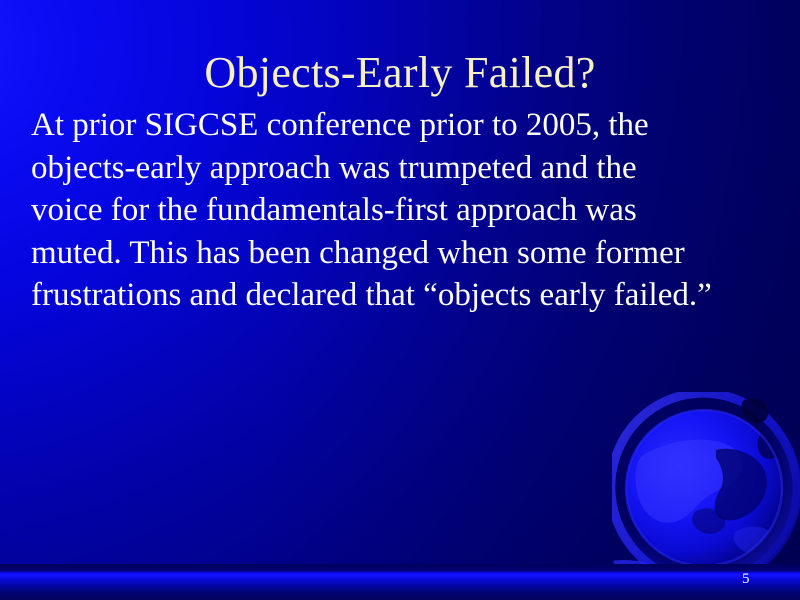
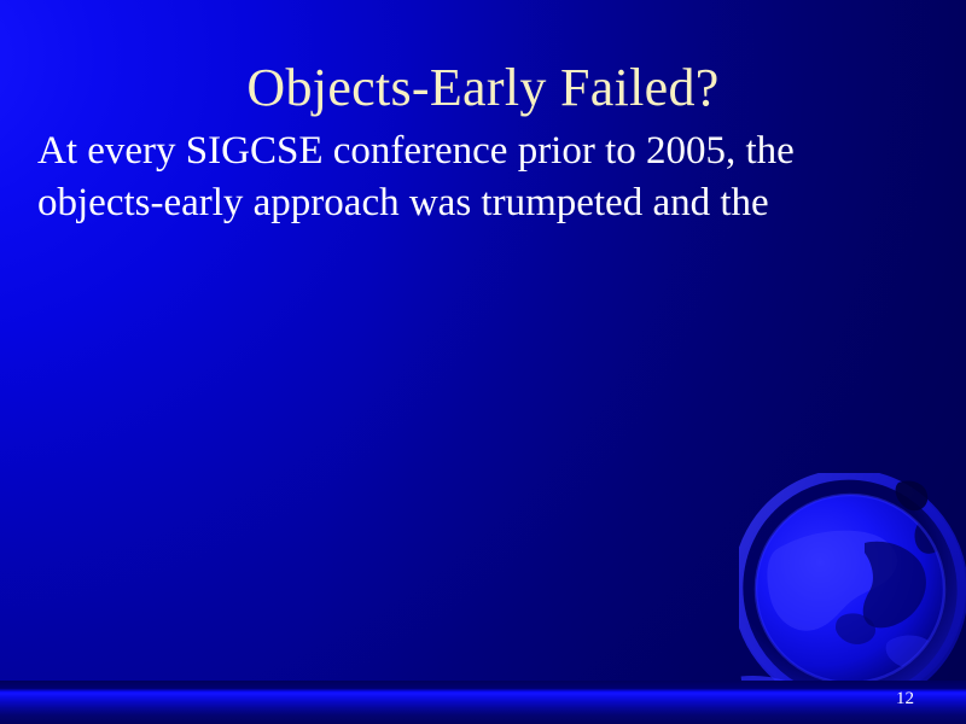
  Objects-Early Failed?
- At prior SIGCSE conference prior to 2005, the
+ At every SIGCSE conference prior to 2005, the
  objects-early approach was trumpeted and the
- voice for the fundamentals-first approach was
- muted. This has been changed when some former
- frustrations and declared that “objects early failed.”
- 5
+ 12
